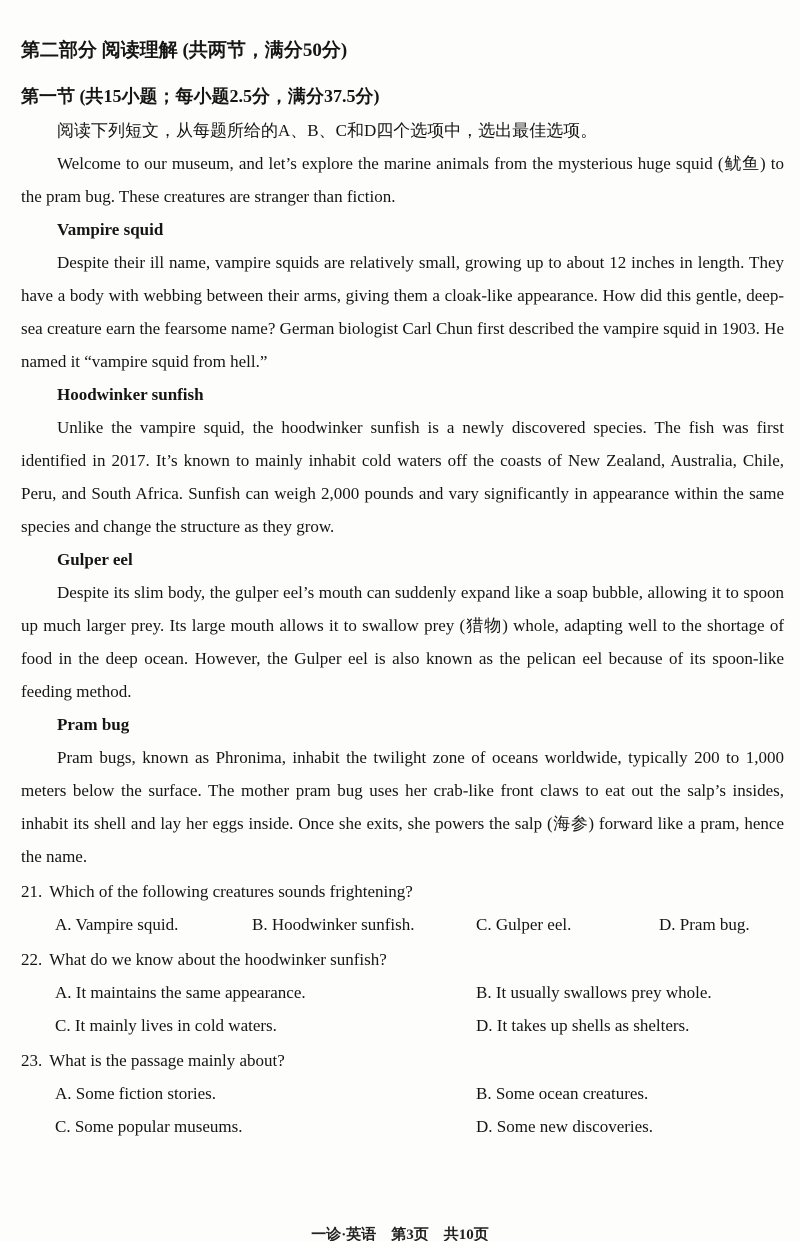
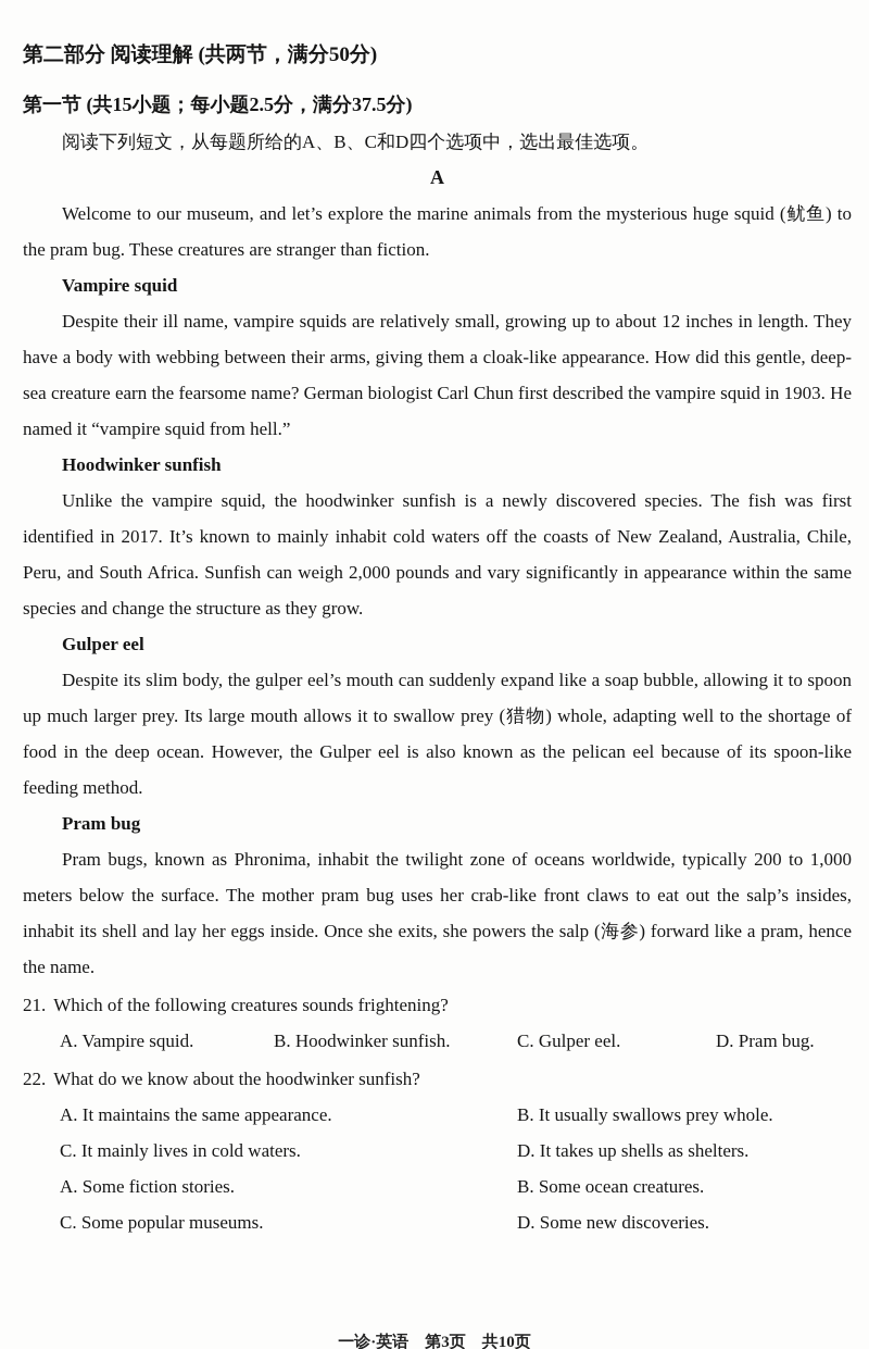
  第二部分 阅读理解 (共两节，满分50分)
  第一节 (共15小题；每小题2.5分，满分37.5分)
  阅读下列短文，从每题所给的A、B、C和D四个选项中，选出最佳选项。
+ A
  Welcome to our museum, and let’s explore the marine animals from the mysterious huge squid (鱿鱼) to the pram bug. These creatures are stranger than fiction.
  Vampire squid
  Despite their ill name, vampire squids are relatively small, growing up to about 12 inches in length. They have a body with webbing between their arms, giving them a cloak-like appearance. How did this gentle, deep-sea creature earn the fearsome name? German biologist Carl Chun first described the vampire squid in 1903. He named it “vampire squid from hell.”
  Hoodwinker sunfish
  Unlike the vampire squid, the hoodwinker sunfish is a newly discovered species. The fish was first identified in 2017. It’s known to mainly inhabit cold waters off the coasts of New Zealand, Australia, Chile, Peru, and South Africa. Sunfish can weigh 2,000 pounds and vary significantly in appearance within the same species and change the structure as they grow.
  Gulper eel
  Despite its slim body, the gulper eel’s mouth can suddenly expand like a soap bubble, allowing it to spoon up much larger prey. Its large mouth allows it to swallow prey (猎物) whole, adapting well to the shortage of food in the deep ocean. However, the Gulper eel is also known as the pelican eel because of its spoon-like feeding method.
  Pram bug
  Pram bugs, known as Phronima, inhabit the twilight zone of oceans worldwide, typically 200 to 1,000 meters below the surface. The mother pram bug uses her crab-like front claws to eat out the salp’s insides, inhabit its shell and lay her eggs inside. Once she exits, she powers the salp (海参) forward like a pram, hence the name.
  21. Which of the following creatures sounds frightening?
  A. Vampire squid.
  B. Hoodwinker sunfish.
  C. Gulper eel.
  D. Pram bug.
  22. What do we know about the hoodwinker sunfish?
  A. It maintains the same appearance.
  B. It usually swallows prey whole.
  C. It mainly lives in cold waters.
  D. It takes up shells as shelters.
- 23. What is the passage mainly about?
  A. Some fiction stories.
  B. Some ocean creatures.
  C. Some popular museums.
  D. Some new discoveries.
  一诊·英语 第3页 共10页
